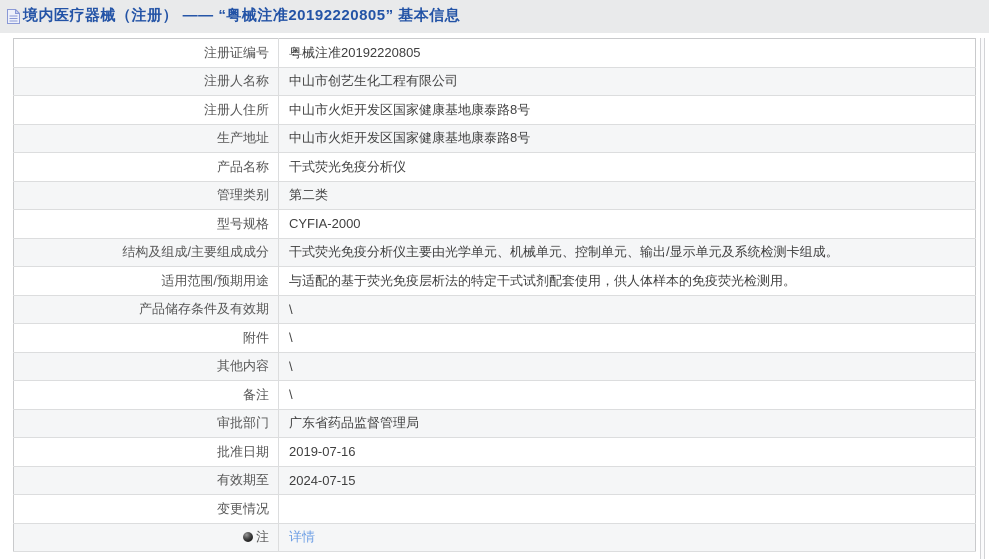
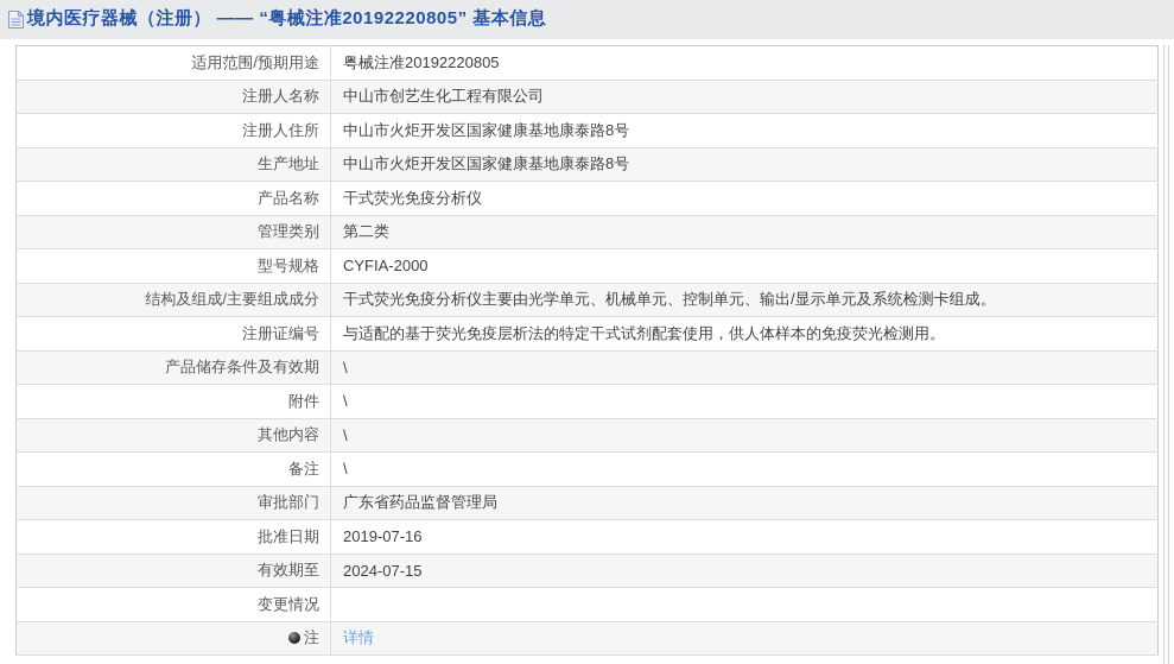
  境内医疗器械（注册） —— “粤械注准20192220805” 基本信息
- 注册证编号	粤械注准20192220805
+ 适用范围/预期用途	粤械注准20192220805
  注册人名称	中山市创艺生化工程有限公司
  注册人住所	中山市火炬开发区国家健康基地康泰路8号
  生产地址	中山市火炬开发区国家健康基地康泰路8号
  产品名称	干式荧光免疫分析仪
  管理类别	第二类
  型号规格	CYFIA-2000
  结构及组成/主要组成成分	干式荧光免疫分析仪主要由光学单元、机械单元、控制单元、输出/显示单元及系统检测卡组成。
- 适用范围/预期用途	与适配的基于荧光免疫层析法的特定干式试剂配套使用，供人体样本的免疫荧光检测用。
+ 注册证编号	与适配的基于荧光免疫层析法的特定干式试剂配套使用，供人体样本的免疫荧光检测用。
  产品储存条件及有效期	\
  附件	\
  其他内容	\
  备注	\
  审批部门	广东省药品监督管理局
  批准日期	2019-07-16
  有效期至	2024-07-15
  变更情况
  注	详情
